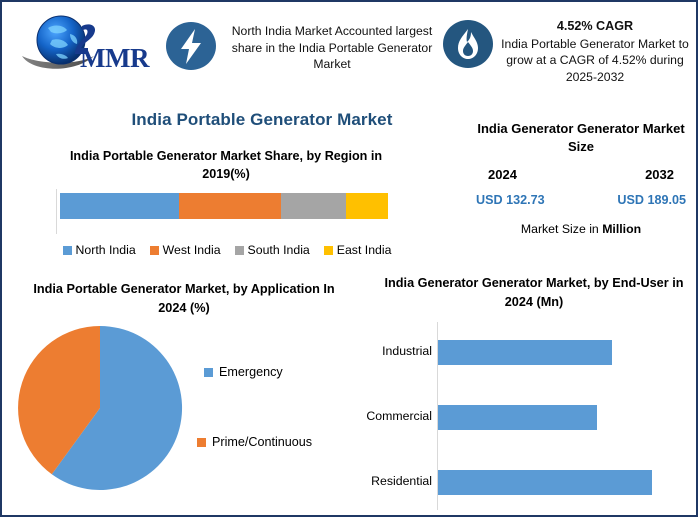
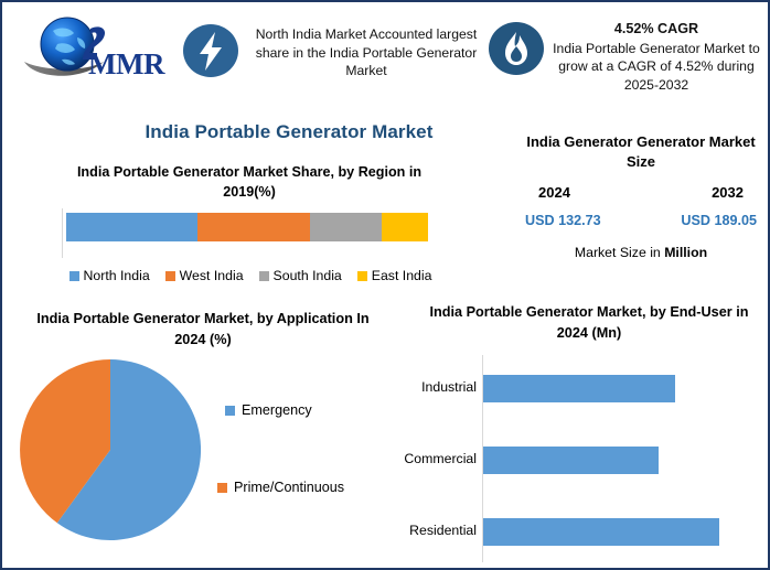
  MMR
  North India Market Accounted largest share in the India Portable Generator Market
  4.52% CAGR
  India Portable Generator Market to grow at a CAGR of 4.52% during 2025-2032
  India Portable Generator Market
  India Portable Generator Market Share, by Region in 2019(%)
  North India
  West India
  South India
  East India
  India Generator Generator Market Size
  2024
  2032
  USD 132.73
  USD 189.05
  Market Size in Million
  India Portable Generator Market, by Application In 2024 (%)
  Emergency
  Prime/Continuous
- India Generator Generator Market, by End-User in 2024 (Mn)
+ India Portable Generator Market, by End-User in 2024 (Mn)
  Industrial
  Commercial
  Residential
